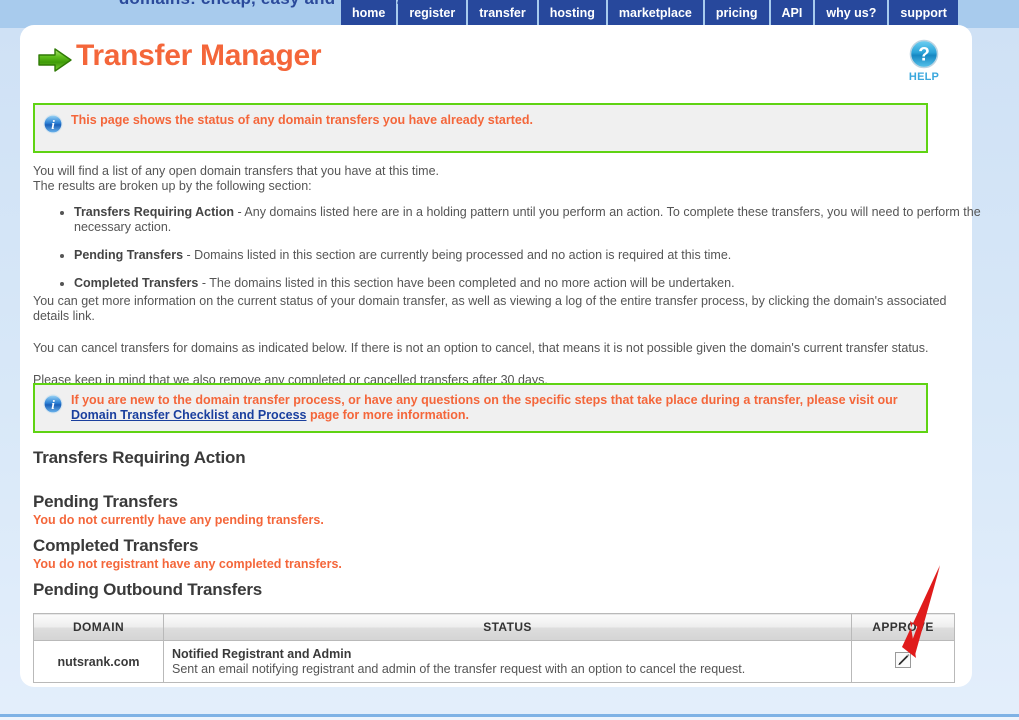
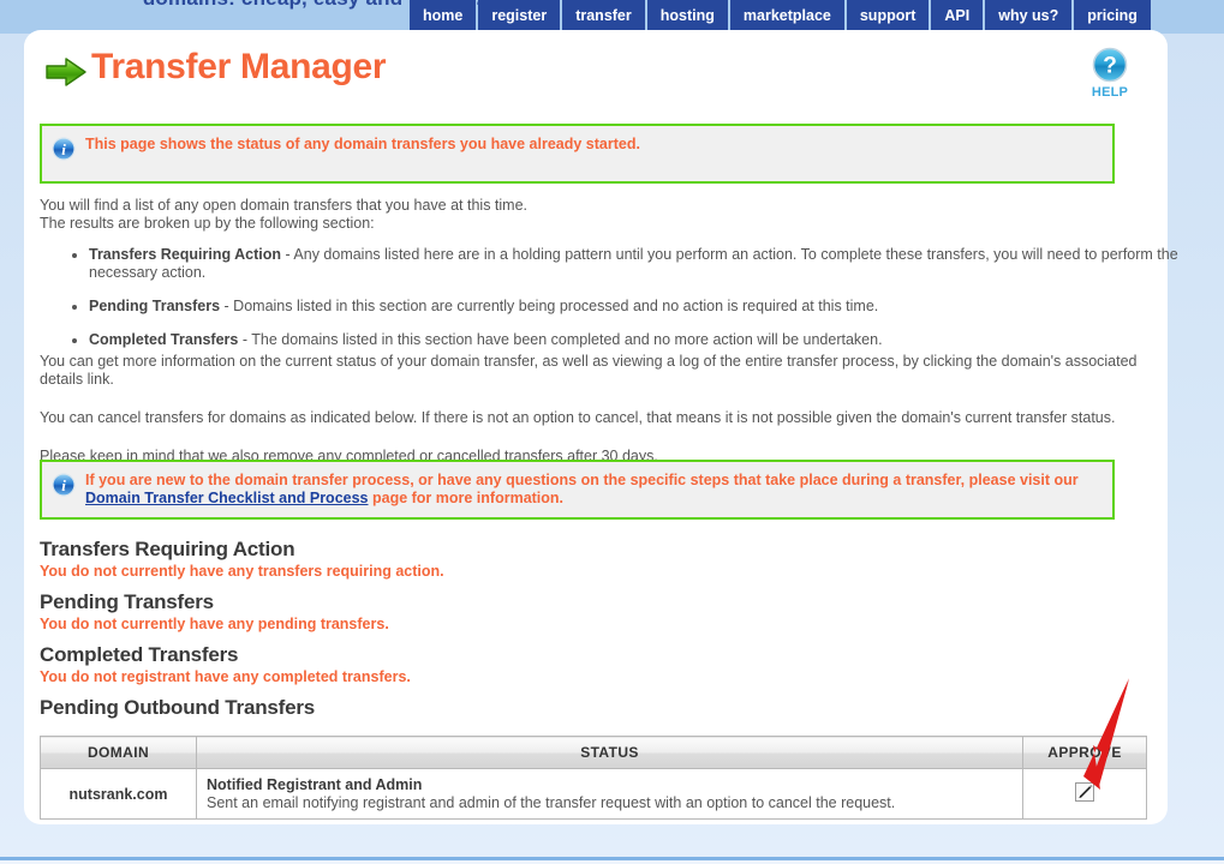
  home
  register
  transfer
  hosting
  marketplace
- pricing
+ support
  API
  why us?
- support
+ pricing
  Transfer Manager
  ?
  HELP
  i
  This page shows the status of any domain transfers you have already started.
  You will find a list of any open domain transfers that you have at this time.
  The results are broken up by the following section:
  Transfers Requiring Action - Any domains listed here are in a holding pattern until you perform an action. To complete these transfers, you will need to perform the necessary action.
  Pending Transfers - Domains listed in this section are currently being processed and no action is required at this time.
  Completed Transfers - The domains listed in this section have been completed and no more action will be undertaken.
  You can get more information on the current status of your domain transfer, as well as viewing a log of the entire transfer process, by clicking the domain's associated details link.
  You can cancel transfers for domains as indicated below. If there is not an option to cancel, that means it is not possible given the domain's current transfer status.
  Please keep in mind that we also remove any completed or cancelled transfers after 30 days.
  i
  If you are new to the domain transfer process, or have any questions on the specific steps that take place during a transfer, please visit our
  Domain Transfer Checklist and Process page for more information.
  Transfers Requiring Action
+ You do not currently have any transfers requiring action.
  Pending Transfers
  You do not currently have any pending transfers.
  Completed Transfers
  You do not registrant have any completed transfers.
  Pending Outbound Transfers
  DOMAIN	STATUS	APPROE
  nutsrank.com	Notified Registrant and Admin Sent an email notifying registrant and admin of the transfer request with an option to cancel the request.
